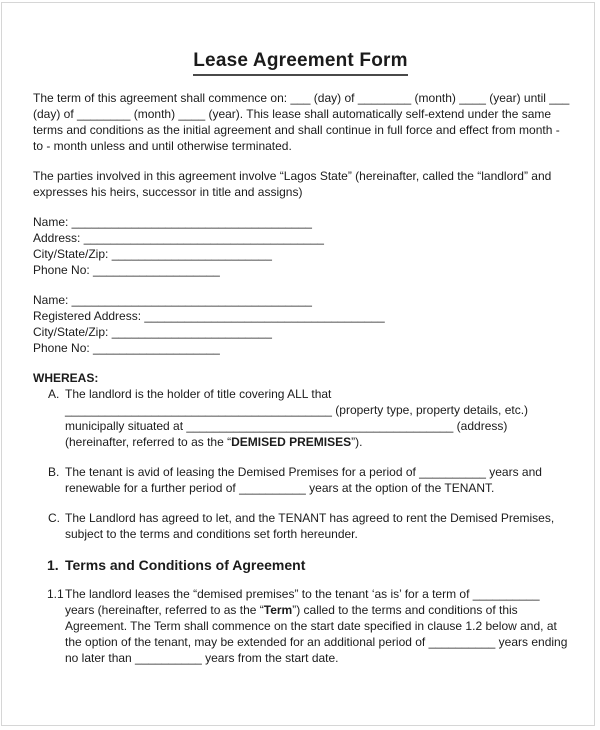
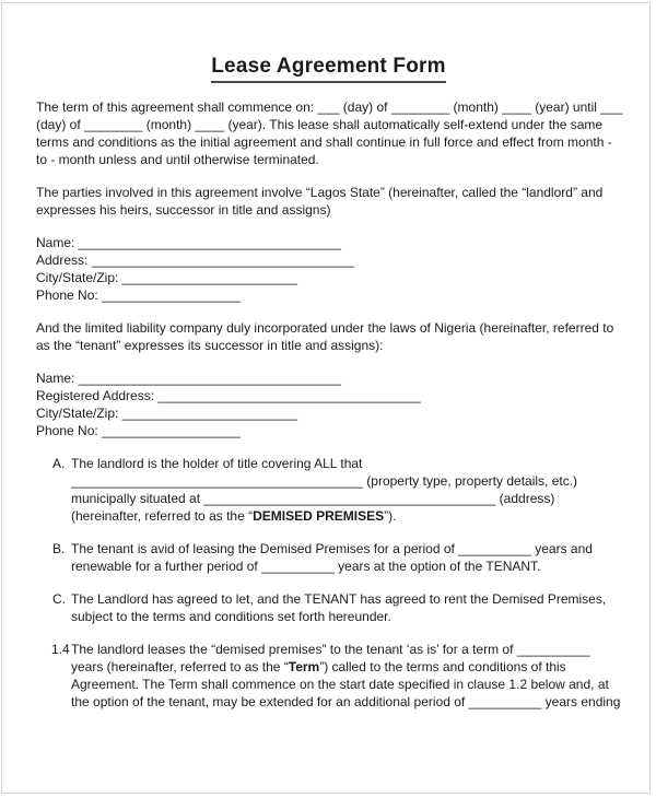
  Lease Agreement Form
  The term of this agreement shall commence on: ___ (day) of ________ (month) ____ (year) until ___
  (day) of ________ (month) ____ (year). This lease shall automatically self-extend under the same
  terms and conditions as the initial agreement and shall continue in full force and effect from month -
  to - month unless and until otherwise terminated.
  The parties involved in this agreement involve “Lagos State” (hereinafter, called the “landlord” and
  expresses his heirs, successor in title and assigns)
  Name: ____________________________________
  Address: ____________________________________
  City/State/Zip: ________________________
  Phone No: ___________________
+ And the limited liability company duly incorporated under the laws of Nigeria (hereinafter, referred to
+ as the “tenant” expresses its successor in title and assigns):
  Name: ____________________________________
  Registered Address: ____________________________________
  City/State/Zip: ________________________
  Phone No: ___________________
- WHEREAS:
  A.
  The landlord is the holder of title covering ALL that
  ________________________________________ (property type, property details, etc.)
  municipally situated at ________________________________________ (address)
  (hereinafter, referred to as the “DEMISED PREMISES”).
  B.
  The tenant is avid of leasing the Demised Premises for a period of __________ years and
  renewable for a further period of __________ years at the option of the TENANT.
  C.
  The Landlord has agreed to let, and the TENANT has agreed to rent the Demised Premises,
  subject to the terms and conditions set forth hereunder.
- 1.
- Terms and Conditions of Agreement
- 1.1
+ 1.4
  The landlord leases the “demised premises” to the tenant ‘as is’ for a term of __________
  years (hereinafter, referred to as the “Term”) called to the terms and conditions of this
  Agreement. The Term shall commence on the start date specified in clause 1.2 below and, at
  the option of the tenant, may be extended for an additional period of __________ years ending
- no later than __________ years from the start date.
